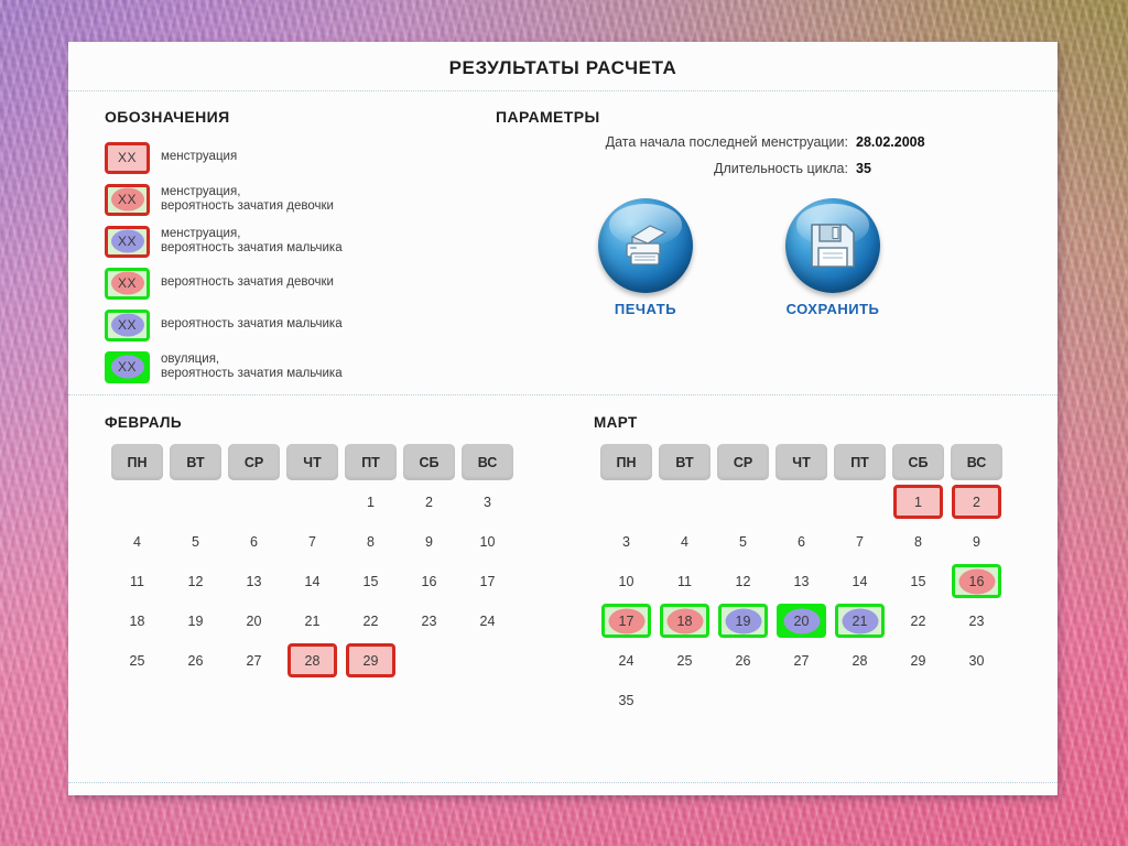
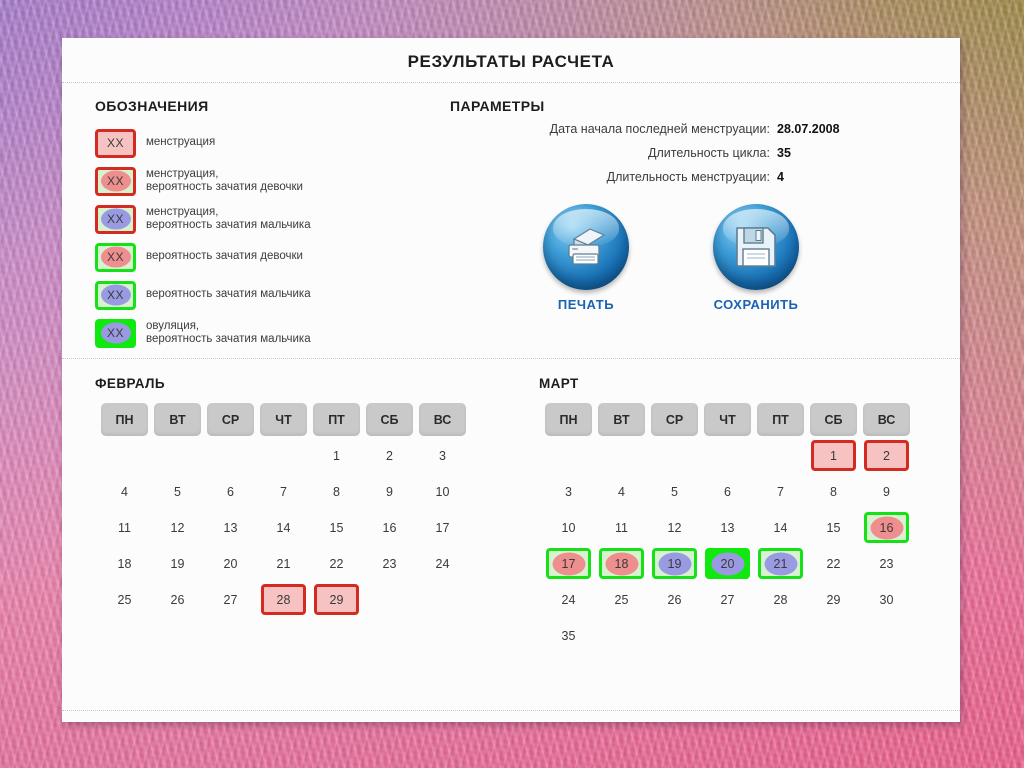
  РЕЗУЛЬТАТЫ РАСЧЕТА
  ОБОЗНАЧЕНИЯ
  XX
  менструация
  XX
  менструация,
  вероятность зачатия девочки
  XX
  менструация,
  вероятность зачатия мальчика
  XX
  вероятность зачатия девочки
  XX
  вероятность зачатия мальчика
  XX
  овуляция,
  вероятность зачатия мальчика
  ПАРАМЕТРЫ
- Дата начала последней менструации: 28.02.2008
+ Дата начала последней менструации: 28.07.2008
  Длительность цикла: 35
+ Длительность менструации: 4
  ПЕЧАТЬ
  СОХРАНИТЬ
  ФЕВРАЛЬ
  ПН	ВТ	СР	ЧТ	ПТ	СБ	ВС
  				1	2	3
  4	5	6	7	8	9	10
  11	12	13	14	15	16	17
  18	19	20	21	22	23	24
  25	26	27	28	29
  МАРТ
  ПН	ВТ	СР	ЧТ	ПТ	СБ	ВС
  					1	2
  3	4	5	6	7	8	9
  10	11	12	13	14	15	16
  17	18	19	20	21	22	23
  24	25	26	27	28	29	30
  35
